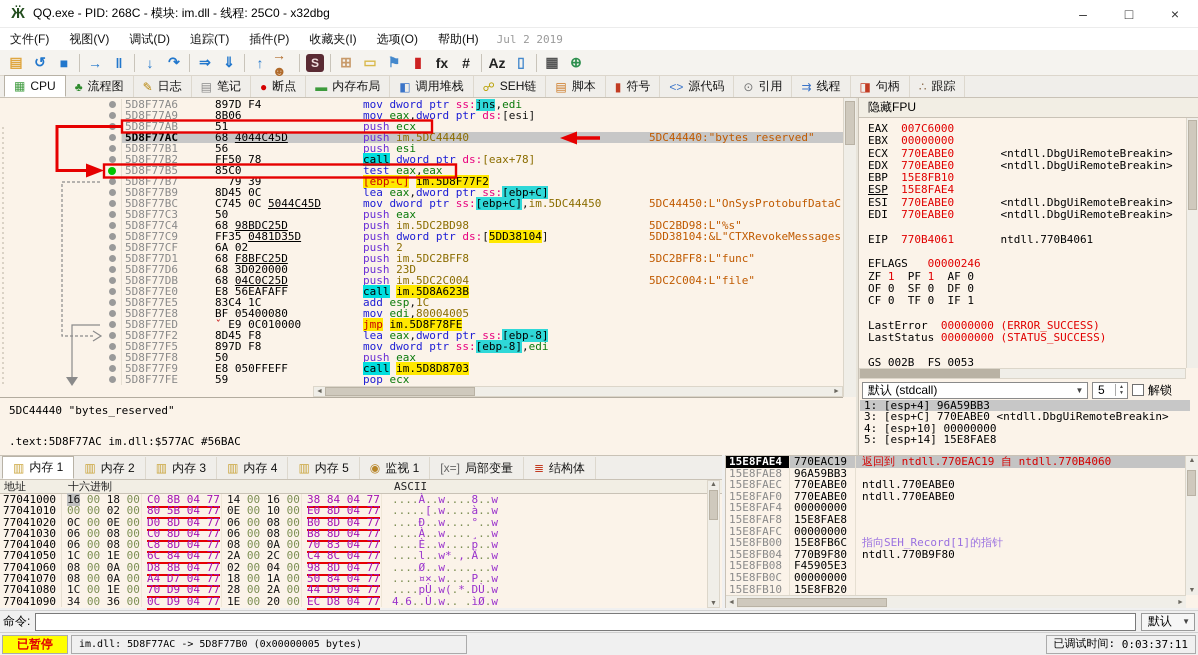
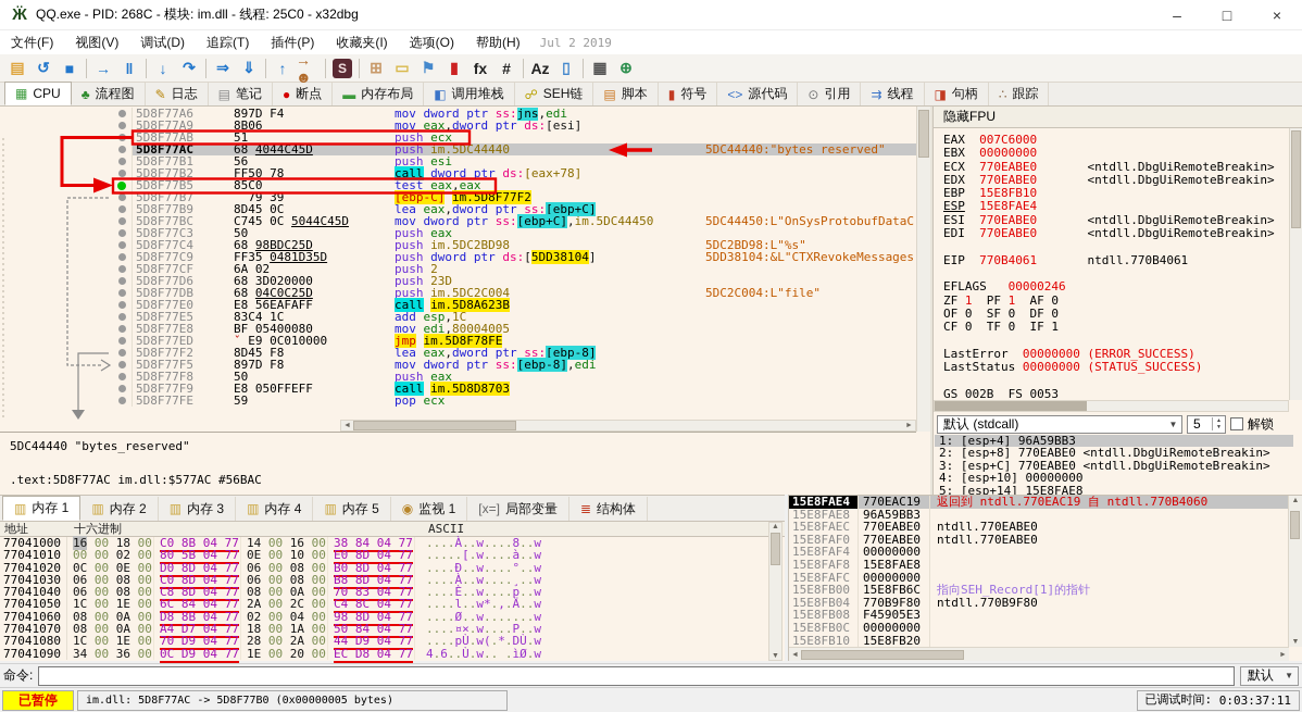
  Ӝ
  QQ.exe - PID: 268C - 模块: im.dll - 线程: 25C0 - x32dbg
  –
  □
  ×
  文件(F)
  视图(V)
  调试(D)
  追踪(T)
  插件(P)
  收藏夹(I)
  选项(O)
  帮助(H)
  Jul 2 2019
  ▤
  ↺
  ■
  →
  ‖
  ↓
  ↷
  ⇒
  ⇓
  ↑
  →☻
  S
  ⊞
  ▭
  ⚑
  ▮
  fx
  #
  Az
  ▯
  ▦
  ⊕
  ▦
  CPU
  ♣
  流程图
  ✎
  日志
  ▤
  笔记
  ●
  断点
  ▬
  内存布局
  ◧
  调用堆栈
  ☍
  SEH链
  ▤
  脚本
  ▮
  符号
  <>
  源代码
  ⊙
  引用
  ⇉
  线程
  ◨
  句柄
  ∴
  跟踪
  5D8F77A6
  897D F4
  mov dword ptr ss:jns,edi
  5D8F77A9
  8B06
  mov eax,dword ptr ds:[esi]
  5D8F77AB
  51
  push ecx
  5D8F77AC
  68 4044C45D
  push im.5DC44440
  5DC44440:"bytes_reserved"
  5D8F77B1
  56
  push esi
  5D8F77B2
  FF50 78
  call dword ptr ds:[eax+78]
  5D8F77B5
  85C0
  test eax,eax
  5D8F77B7
  ˇ 79 39
  [ebp-C] im.5D8F77F2
  5D8F77B9
  8D45 0C
  lea eax,dword ptr ss:[ebp+C]
  5D8F77BC
  C745 0C 5044C45D
  mov dword ptr ss:[ebp+C],im.5DC44450
  5DC44450:L"OnSysProtobufDataC
  5D8F77C3
  50
  push eax
  5D8F77C4
  68 98BDC25D
  push im.5DC2BD98
  5DC2BD98:L"%s"
  5D8F77C9
  FF35 0481D35D
  push dword ptr ds:[5DD38104]
  5DD38104:&L"CTXRevokeMessages
  5D8F77CF
  6A 02
  push 2
- 5D8F77D1
- 68 F8BFC25D
- push im.5DC2BFF8
- 5DC2BFF8:L"func"
  5D8F77D6
  68 3D020000
  push 23D
  5D8F77DB
  68 04C0C25D
  push im.5DC2C004
  5DC2C004:L"file"
  5D8F77E0
  E8 56EAFAFF
  call im.5D8A623B
  5D8F77E5
  83C4 1C
  add esp,1C
  5D8F77E8
  BF 05400080
  mov edi,80004005
  5D8F77ED
  ˇ E9 0C010000
  jmp im.5D8F78FE
  5D8F77F2
  8D45 F8
  lea eax,dword ptr ss:[ebp-8]
  5D8F77F5
  897D F8
  mov dword ptr ss:[ebp-8],edi
  5D8F77F8
  50
  push eax
  5D8F77F9
  E8 050FFEFF
  call im.5D8D8703
  5D8F77FE
  59
  pop ecx
  5DC44440 "bytes_reserved"
  .text:5D8F77AC im.dll:$577AC #56BAC
  隐藏FPU
  EAX 007C6000
  EBX 00000000
  ECX 770EABE0 <ntdll.DbgUiRemoteBreakin>
  EDX 770EABE0 <ntdll.DbgUiRemoteBreakin>
  EBP 15E8FB10
  ESP 15E8FAE4
  ESI 770EABE0 <ntdll.DbgUiRemoteBreakin>
  EDI 770EABE0 <ntdll.DbgUiRemoteBreakin>
  EIP 770B4061 ntdll.770B4061
  EFLAGS 00000246
  ZF 1 PF 1 AF 0
  OF 0 SF 0 DF 0
  CF 0 TF 0 IF 1
  LastError 00000000 (ERROR_SUCCESS)
  LastStatus 00000000 (STATUS_SUCCESS)
  GS 002B FS 0053
  默认 (stdcall)
  ▼
  5
  解锁
  1: [esp+4] 96A59BB3
+ 2: [esp+8] 770EABE0 <ntdll.DbgUiRemoteBreakin>
  3: [esp+C] 770EABE0 <ntdll.DbgUiRemoteBreakin>
  4: [esp+10] 00000000
  5: [esp+14] 15E8FAE8
  ▥
  内存 1
  ▥
  内存 2
  ▥
  内存 3
  ▥
  内存 4
  ▥
  内存 5
  ◉
  监视 1
  [x=]
  局部变量
  ≣
  结构体
  地址
  十六进制
  ASCII
  77041000
  16 00 18 00
  C0 8B 04 77
  14 00 16 00
  38 84 04 77
  ....À..w....8..w
  77041010
  00 00 02 00
  80 5B 04 77
  0E 00 10 00
  E0 8D 04 77
  .....[.w....à..w
  77041020
  0C 00 0E 00
  D0 8D 04 77
  06 00 08 00
  B0 8D 04 77
  ....Ð..w....°..w
  77041030
  06 00 08 00
  C0 8D 04 77
  06 00 08 00
  B8 8D 04 77
  ....À..w....¸..w
  77041040
  06 00 08 00
  C8 8D 04 77
  08 00 0A 00
  70 83 04 77
  ....È..w....p..w
  77041050
  1C 00 1E 00
  6C 84 04 77
  2A 00 2C 00
  C4 8C 04 77
  ....l..w*.,.Ä..w
  77041060
  08 00 0A 00
  D8 8B 04 77
  02 00 04 00
  98 8D 04 77
  ....Ø..w.......w
  77041070
  08 00 0A 00
  A4 D7 04 77
  18 00 1A 00
  50 84 04 77
  ....¤×.w....P..w
  77041080
  1C 00 1E 00
  70 D9 04 77
  28 00 2A 00
  44 D9 04 77
  ....pÙ.w(.*.DÙ.w
  77041090
  34 00 36 00
  0C D9 04 77
  1E 00 20 00
  EC D8 04 77
  4.6..Ù.w.. .ìØ.w
  15E8FAE4
  770EAC19
  返回到 ntdll.770EAC19 自 ntdll.770B4060
  15E8FAE8
  96A59BB3
  15E8FAEC
  770EABE0
  ntdll.770EABE0
  15E8FAF0
  770EABE0
  ntdll.770EABE0
  15E8FAF4
  00000000
  15E8FAF8
  15E8FAE8
  15E8FAFC
  00000000
  15E8FB00
  15E8FB6C
  指向SEH_Record[1]的指针
  15E8FB04
  770B9F80
  ntdll.770B9F80
  15E8FB08
  F45905E3
  15E8FB0C
  00000000
  15E8FB10
  15E8FB20
  命令:
  默认
  ▼
  已暂停
  im.dll: 5D8F77AC -> 5D8F77B0 (0x00000005 bytes)
  已调试时间:
  0:03:37:11
